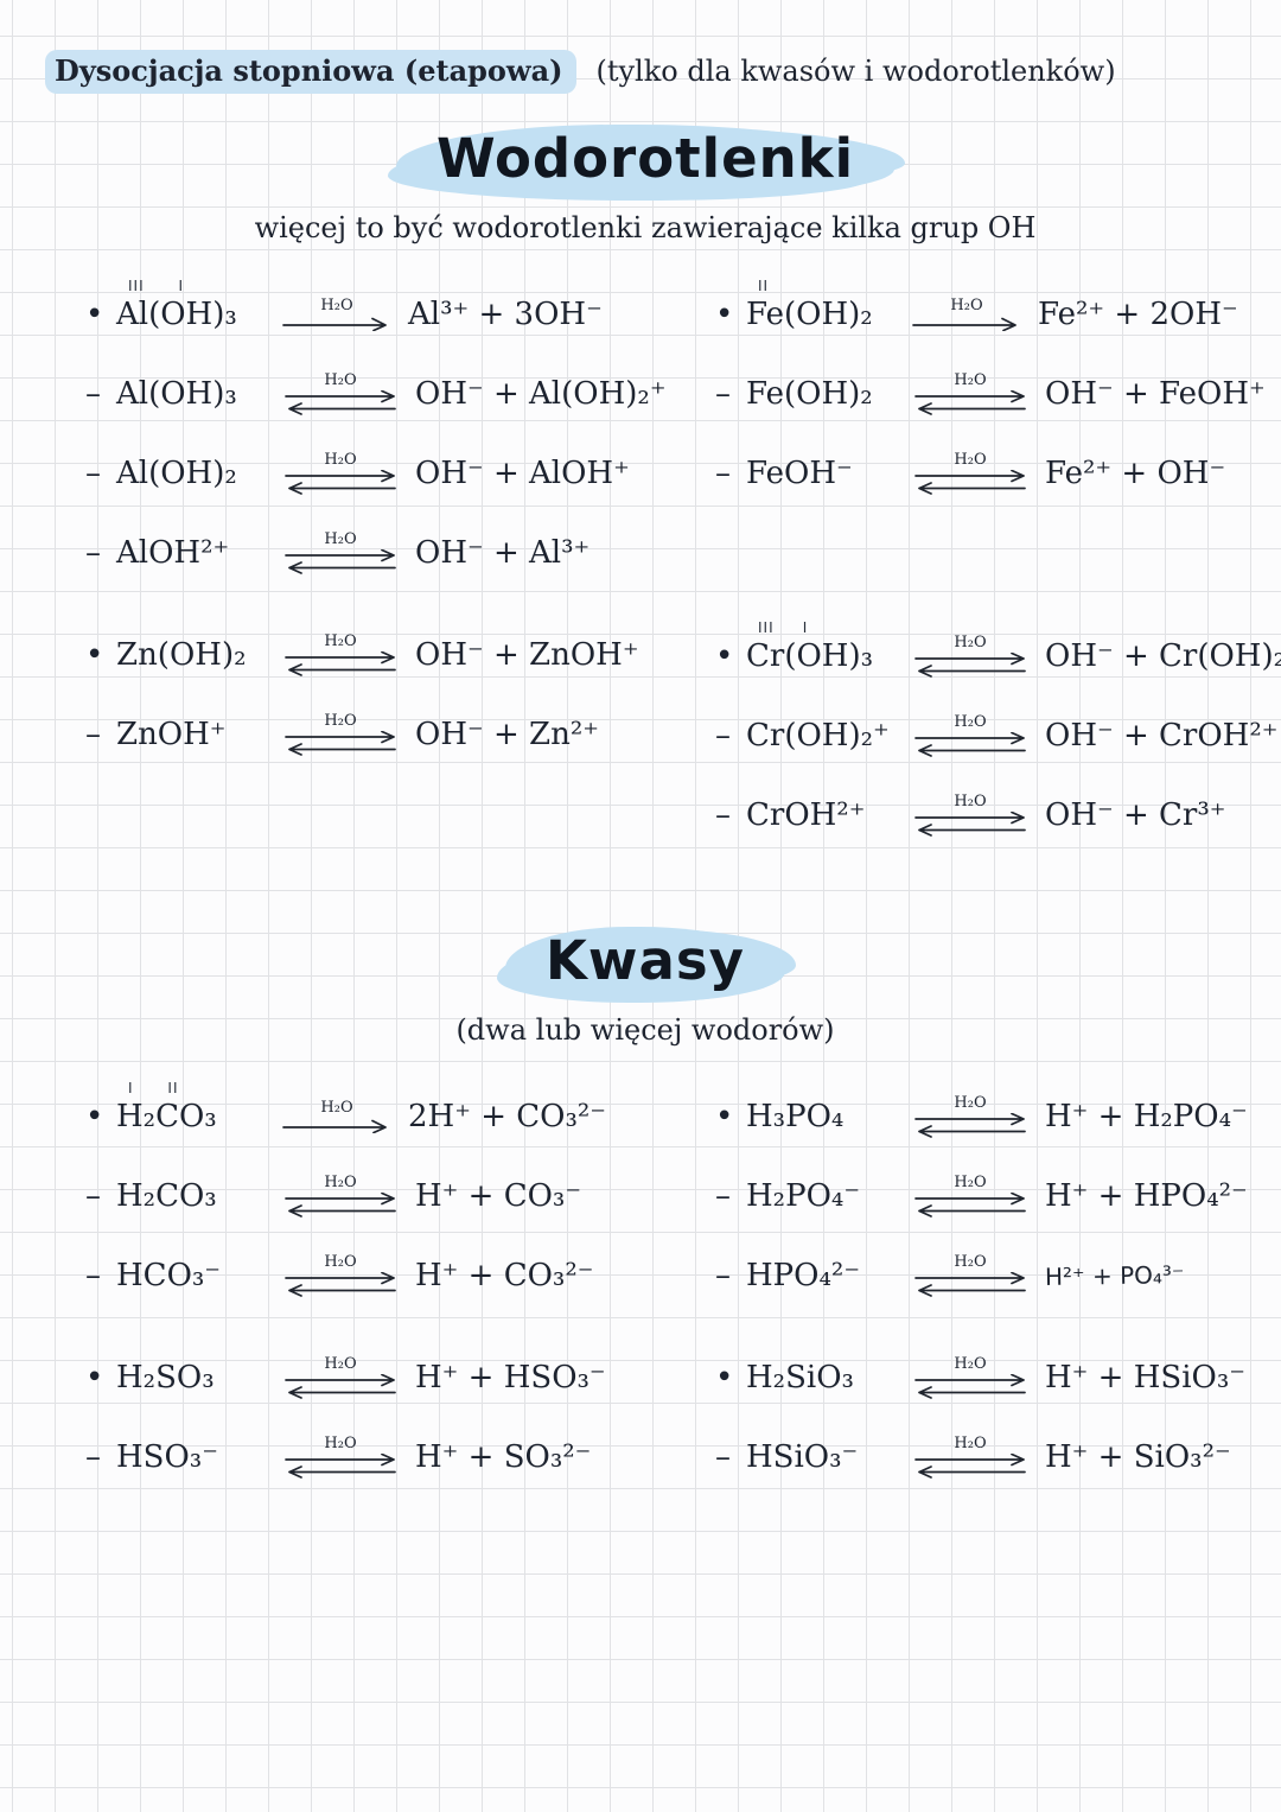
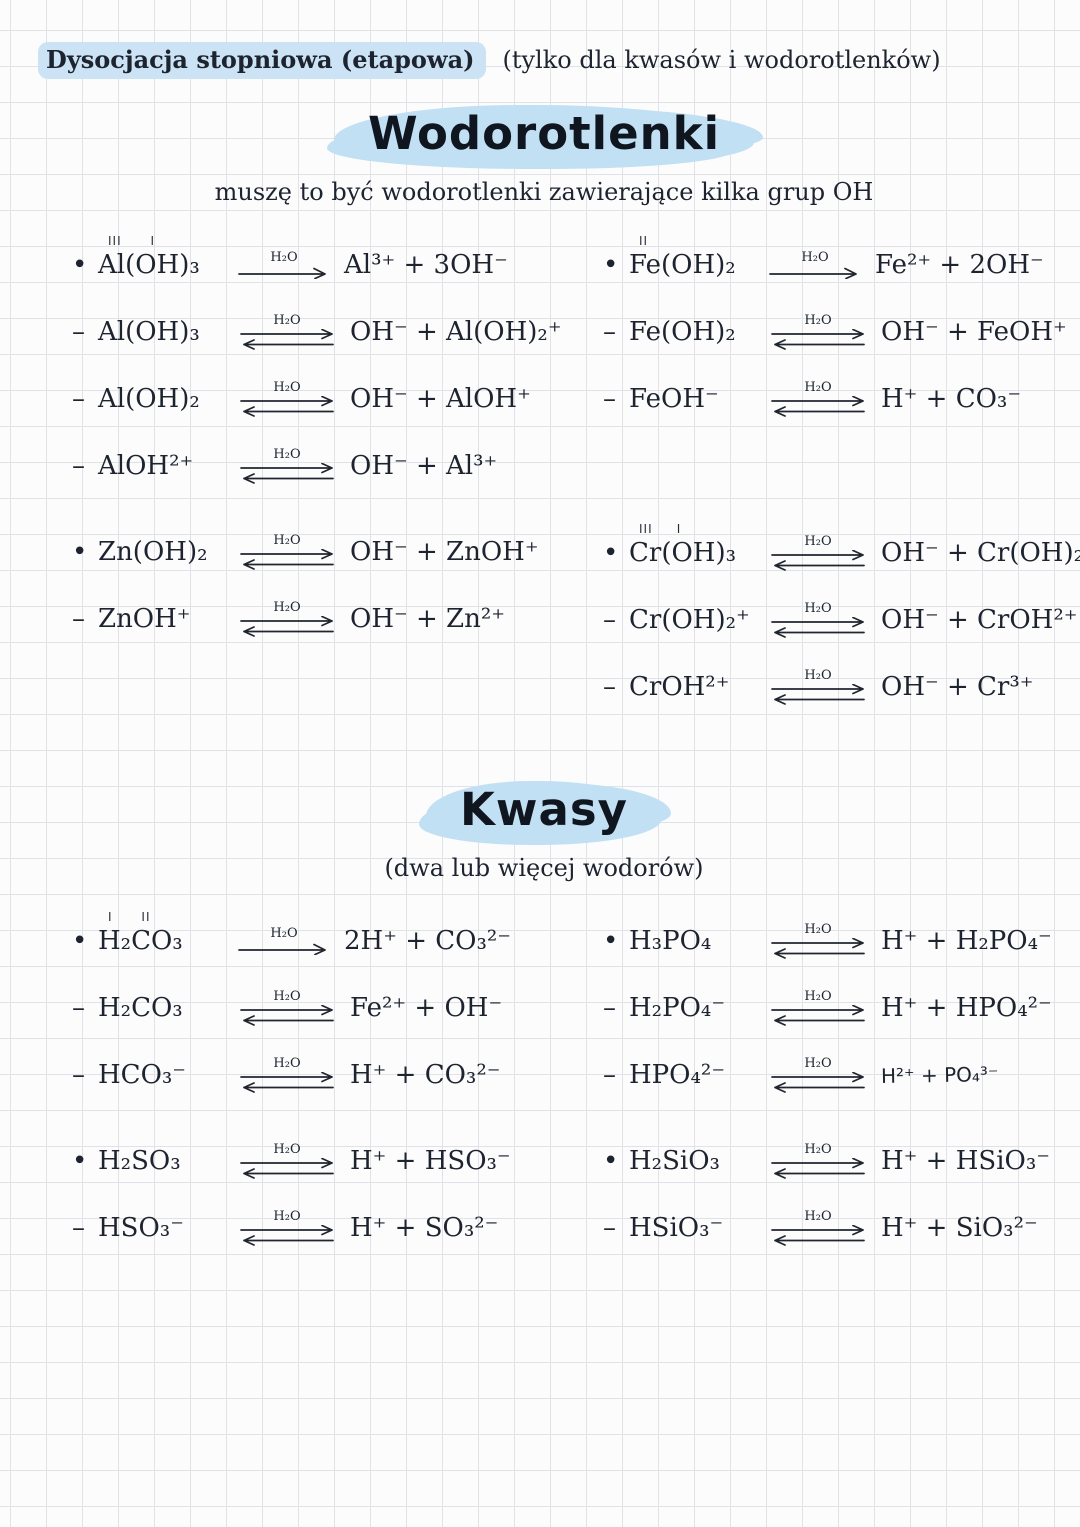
  Dysocjacja stopniowa (etapowa)
  (tylko dla kwasów i wodorotlenków)
  Wodorotlenki
- więcej to być wodorotlenki zawierające kilka grup OH
+ muszę to być wodorotlenki zawierające kilka grup OH
  •
  Al(OH)₃
  III I
  H₂O
  Al³⁺ + 3OH⁻
  –
  Al(OH)₃
  H₂O
  OH⁻ + Al(OH)₂⁺
  –
  Al(OH)₂
  H₂O
  OH⁻ + AlOH⁺
  –
  AlOH²⁺
  H₂O
  OH⁻ + Al³⁺
  •
  Zn(OH)₂
  H₂O
  OH⁻ + ZnOH⁺
  –
  ZnOH⁺
  H₂O
  OH⁻ + Zn²⁺
  •
  Fe(OH)₂
  II
  H₂O
  Fe²⁺ + 2OH⁻
  –
  Fe(OH)₂
  H₂O
  OH⁻ + FeOH⁺
  –
  FeOH⁻
  H₂O
- Fe²⁺ + OH⁻
+ H⁺ + CO₃⁻
  •
  Cr(OH)₃
  III I
  H₂O
  OH⁻ + Cr(OH)₂
  –
  Cr(OH)₂⁺
  H₂O
  OH⁻ + CrOH²⁺
  –
  CrOH²⁺
  H₂O
  OH⁻ + Cr³⁺
  Kwasy
  (dwa lub więcej wodorów)
  •
  H₂CO₃
  I II
  H₂O
  2H⁺ + CO₃²⁻
  –
  H₂CO₃
  H₂O
- H⁺ + CO₃⁻
+ Fe²⁺ + OH⁻
  –
  HCO₃⁻
  H₂O
  H⁺ + CO₃²⁻
  •
  H₂SO₃
  H₂O
  H⁺ + HSO₃⁻
  –
  HSO₃⁻
  H₂O
  H⁺ + SO₃²⁻
  •
  H₃PO₄
  H₂O
  H⁺ + H₂PO₄⁻
  –
  H₂PO₄⁻
  H₂O
  H⁺ + HPO₄²⁻
  –
  HPO₄²⁻
  H₂O
  H²⁺ + PO₄³⁻
  •
  H₂SiO₃
  H₂O
  H⁺ + HSiO₃⁻
  –
  HSiO₃⁻
  H₂O
  H⁺ + SiO₃²⁻
